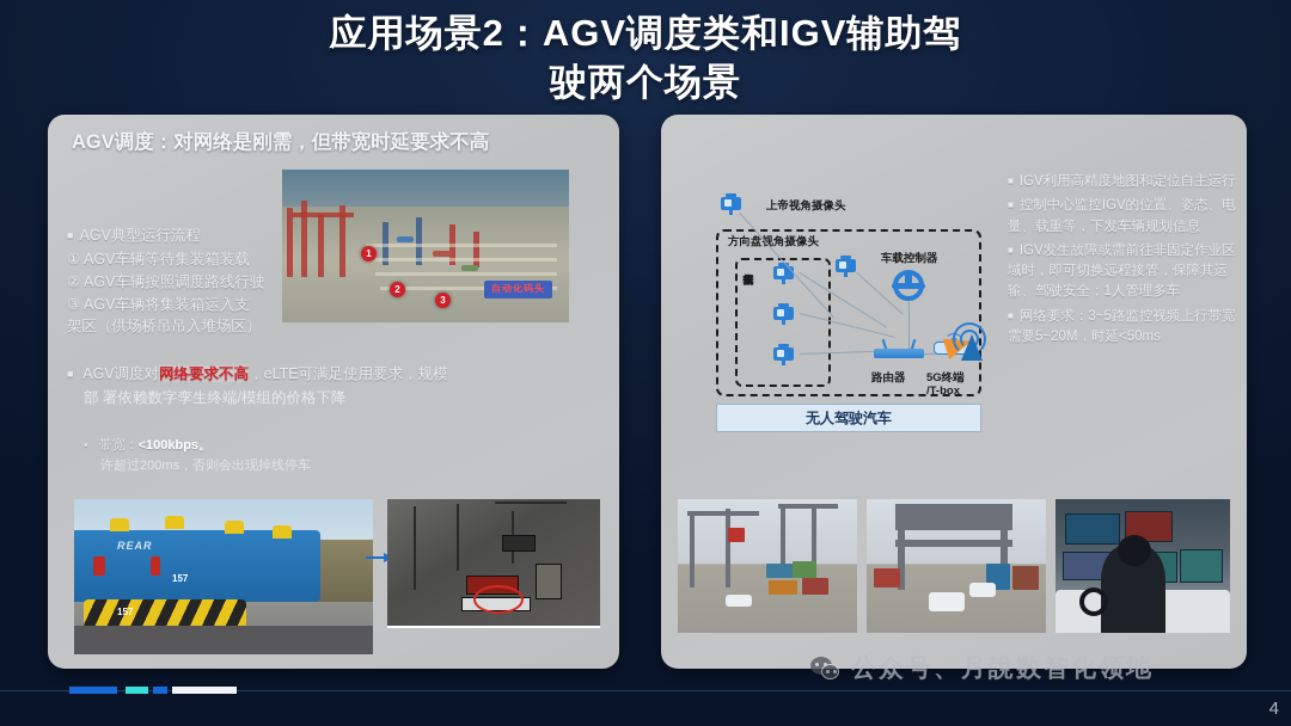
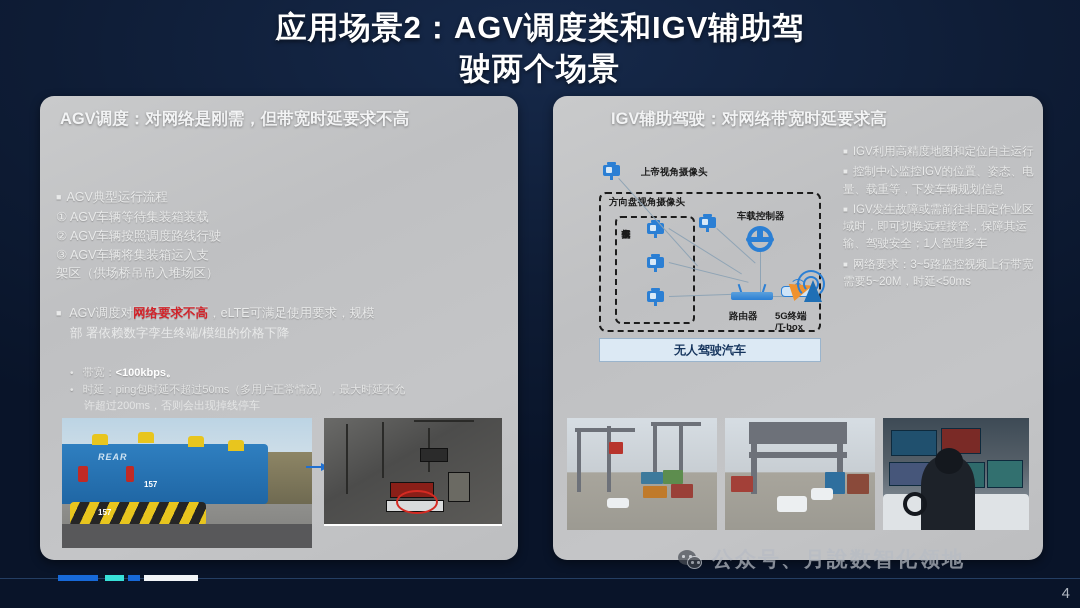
  应用场景2：AGV调度类和IGV辅助驾
  驶两个场景
  AGV调度：对网络是刚需，但带宽时延要求不高
- 1
- 2
- 3
- 自动化码头
  AGV典型运行流程
  ① AGV车辆等待集装箱装载
  ② AGV车辆按照调度路线行驶
  ③ AGV车辆将集装箱运入支
  架区（供场桥吊吊入堆场区）
  AGV调度对网络要求不高，eLTE可满足使用要求，规模
  部 署依赖数字孪生终端/模组的价格下降
  带宽：<100kbps。
+ 时延：ping包时延不超过50ms（多用户正常情况），最大时延不允
  许超过200ms，否则会出现掉线停车
  REAR
  157
  157
+ IGV辅助驾驶：对网络带宽时延要求高
  IGV利用高精度地图和定位自主运行
  控制中心监控IGV的位置、姿态、电量、载重等，下发车辆规划信息
  IGV发生故障或需前往非固定作业区域时，即可切换远程接管，保障其运输、驾驶安全；1人管理多车
  网络要求：3~5路监控视频上行带宽需要5~20M，时延<50ms
  上帝视角摄像头
  方向盘视角摄像头
  车载控制器
  路由器
  5G终端
  /T-box
  无人驾驶汽车
  公众号、月說数智化领地
  4
